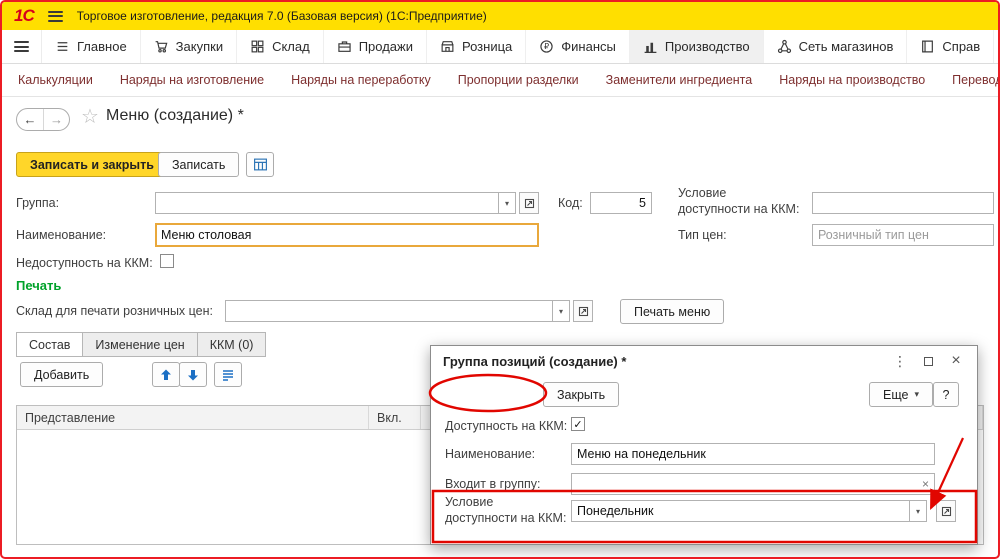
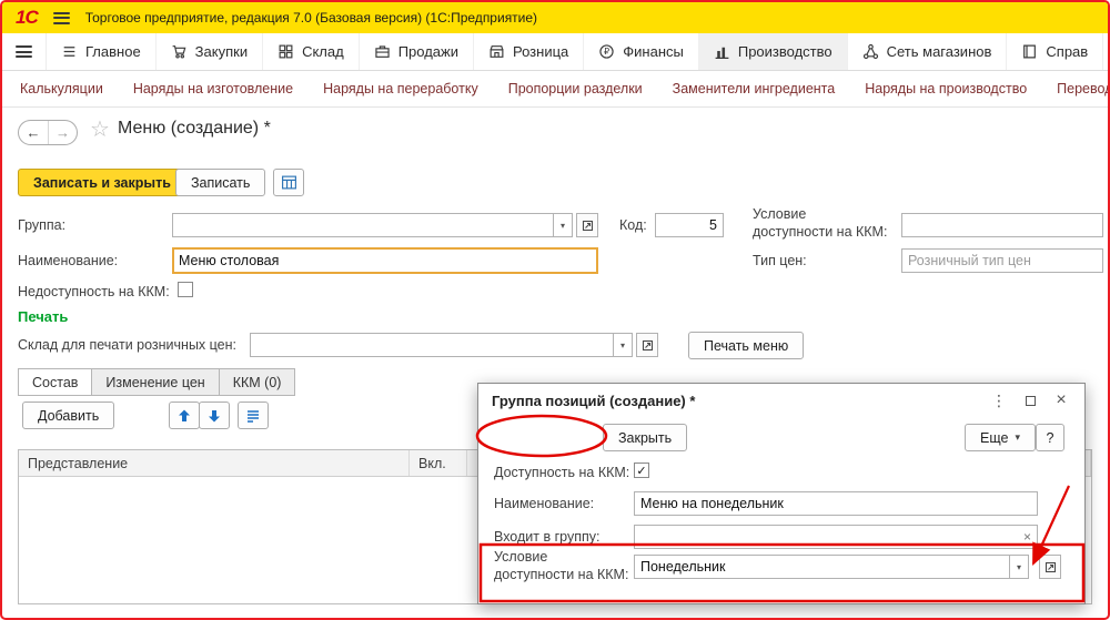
  1С
- Торговое изготовление, редакция 7.0 (Базовая версия) (1С:Предприятие)
+ Торговое предприятие, редакция 7.0 (Базовая версия) (1С:Предприятие)
  Главное
  Закупки
  Склад
  Продажи
  Розница
  ₽
  Финансы
  Производство
  Сеть магазинов
  Справ
  Калькуляции
  Наряды на изготовление
  Наряды на переработку
  Пропорции разделки
  Заменители ингредиента
  Наряды на производство
  ←
  →
  ☆
  Меню (создание) *
  Записать и закрыть
  Записать
  Группа:
  ▾
  Код:
  5
  Условие
  доступности на ККМ:
  Наименование:
  Меню столовая
  Тип цен:
  Розничный тип цен
  Недоступность на ККМ:
  Печать
  Склад для печати розничных цен:
  ▾
  Печать меню
  Состав
  Изменение цен
  ККМ (0)
  Добавить
  Представление
  Вкл.
  Группа позиций (создание) *
  ⋮
  ×
  Закрыть
  Еще
  ▾
  ?
  Доступность на ККМ:
  ✓
  Наименование:
  Меню на понедельник
  Входит в группу:
  ×
  Условие
  доступности на ККМ:
  Понедельник
  ▾
